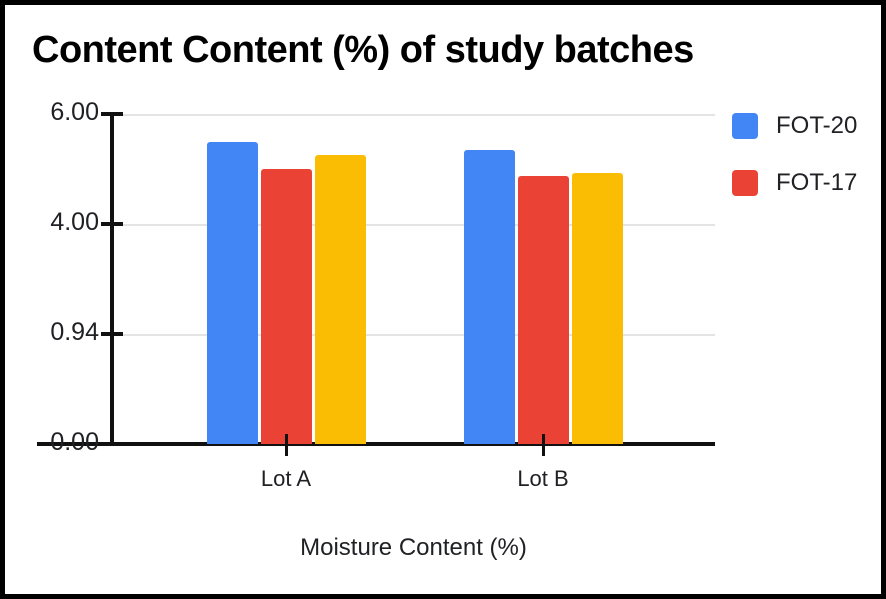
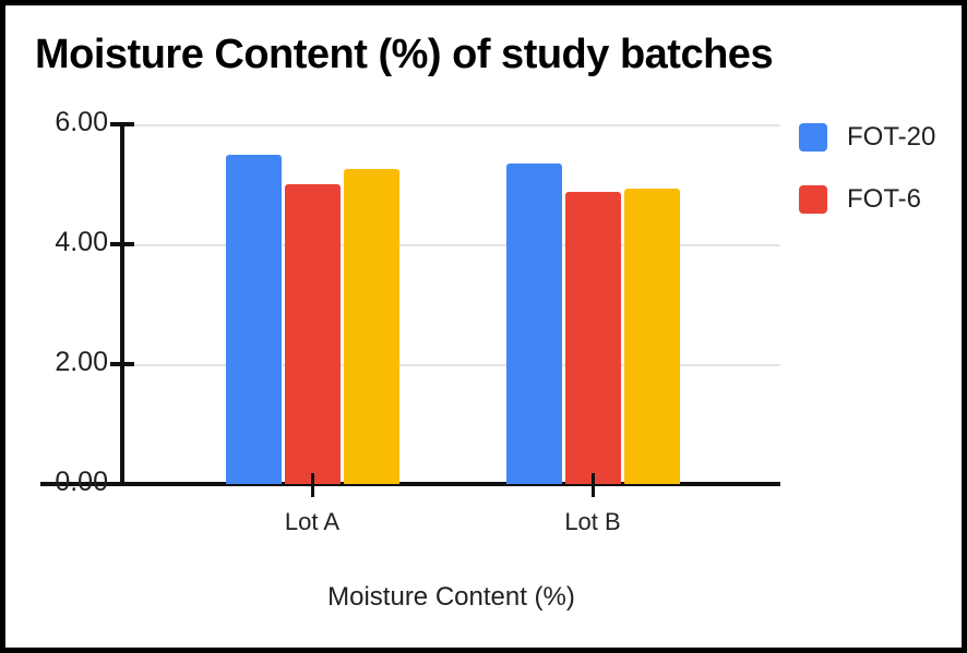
- Content Content (%) of study batches
+ Moisture Content (%) of study batches
  0.00
- 0.94
+ 2.00
  4.00
  6.00
  Lot A
  Lot B
  Moisture Content (%)
  FOT-20
- FOT-17
+ FOT-6
